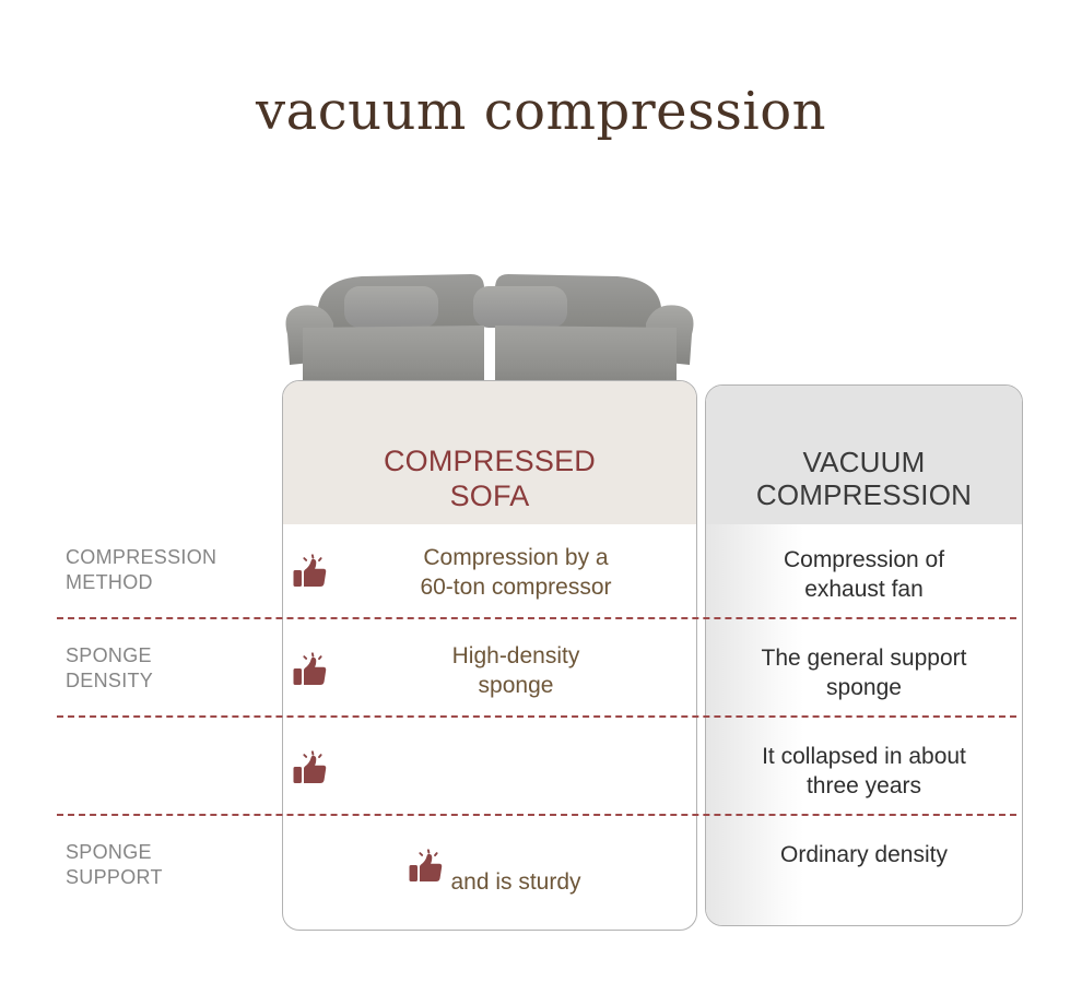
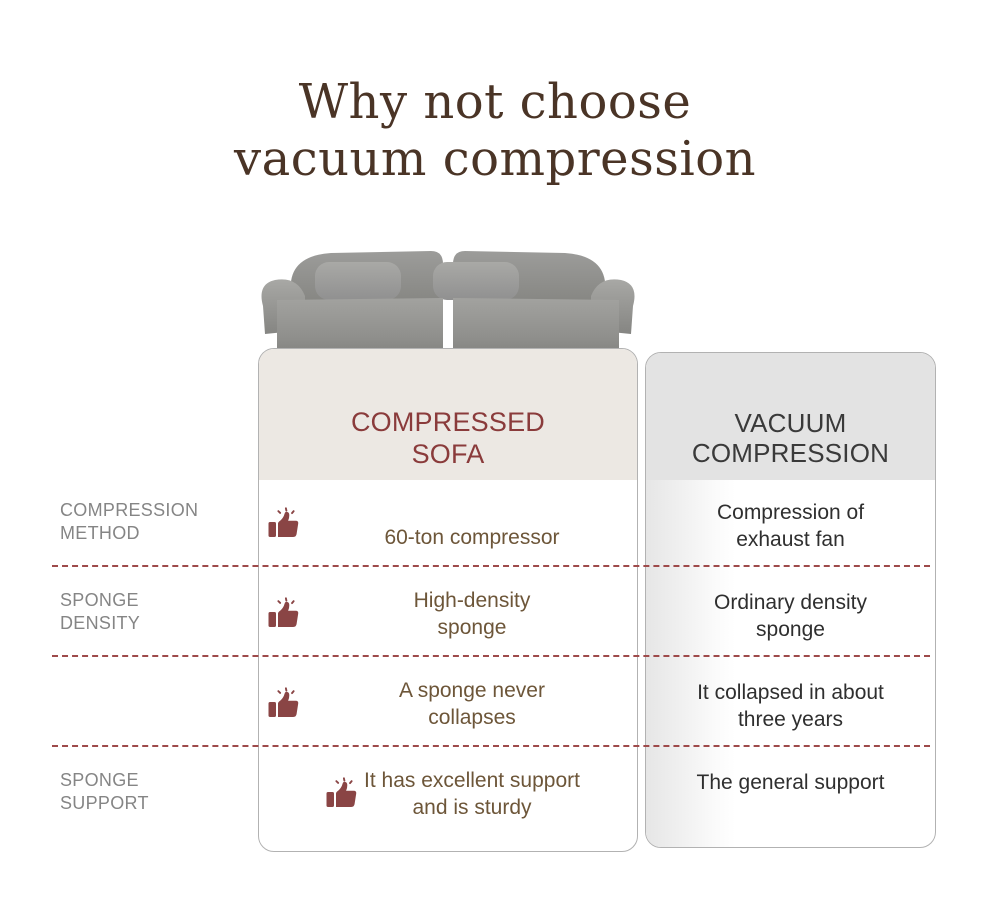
+ Why not choose
  vacuum compression
  VACUUM
  COMPRESSION
  COMPRESSED
  SOFA
  COMPRESSION
  METHOD
- Compression by a
  60-ton compressor
  Compression of
  exhaust fan
  SPONGE
  DENSITY
  High-density
  sponge
- The general support
+ Ordinary density
  sponge
+ A sponge never
+ collapses
  It collapsed in about
  three years
  SPONGE
  SUPPORT
+ It has excellent support
  and is sturdy
- Ordinary density
+ The general support
